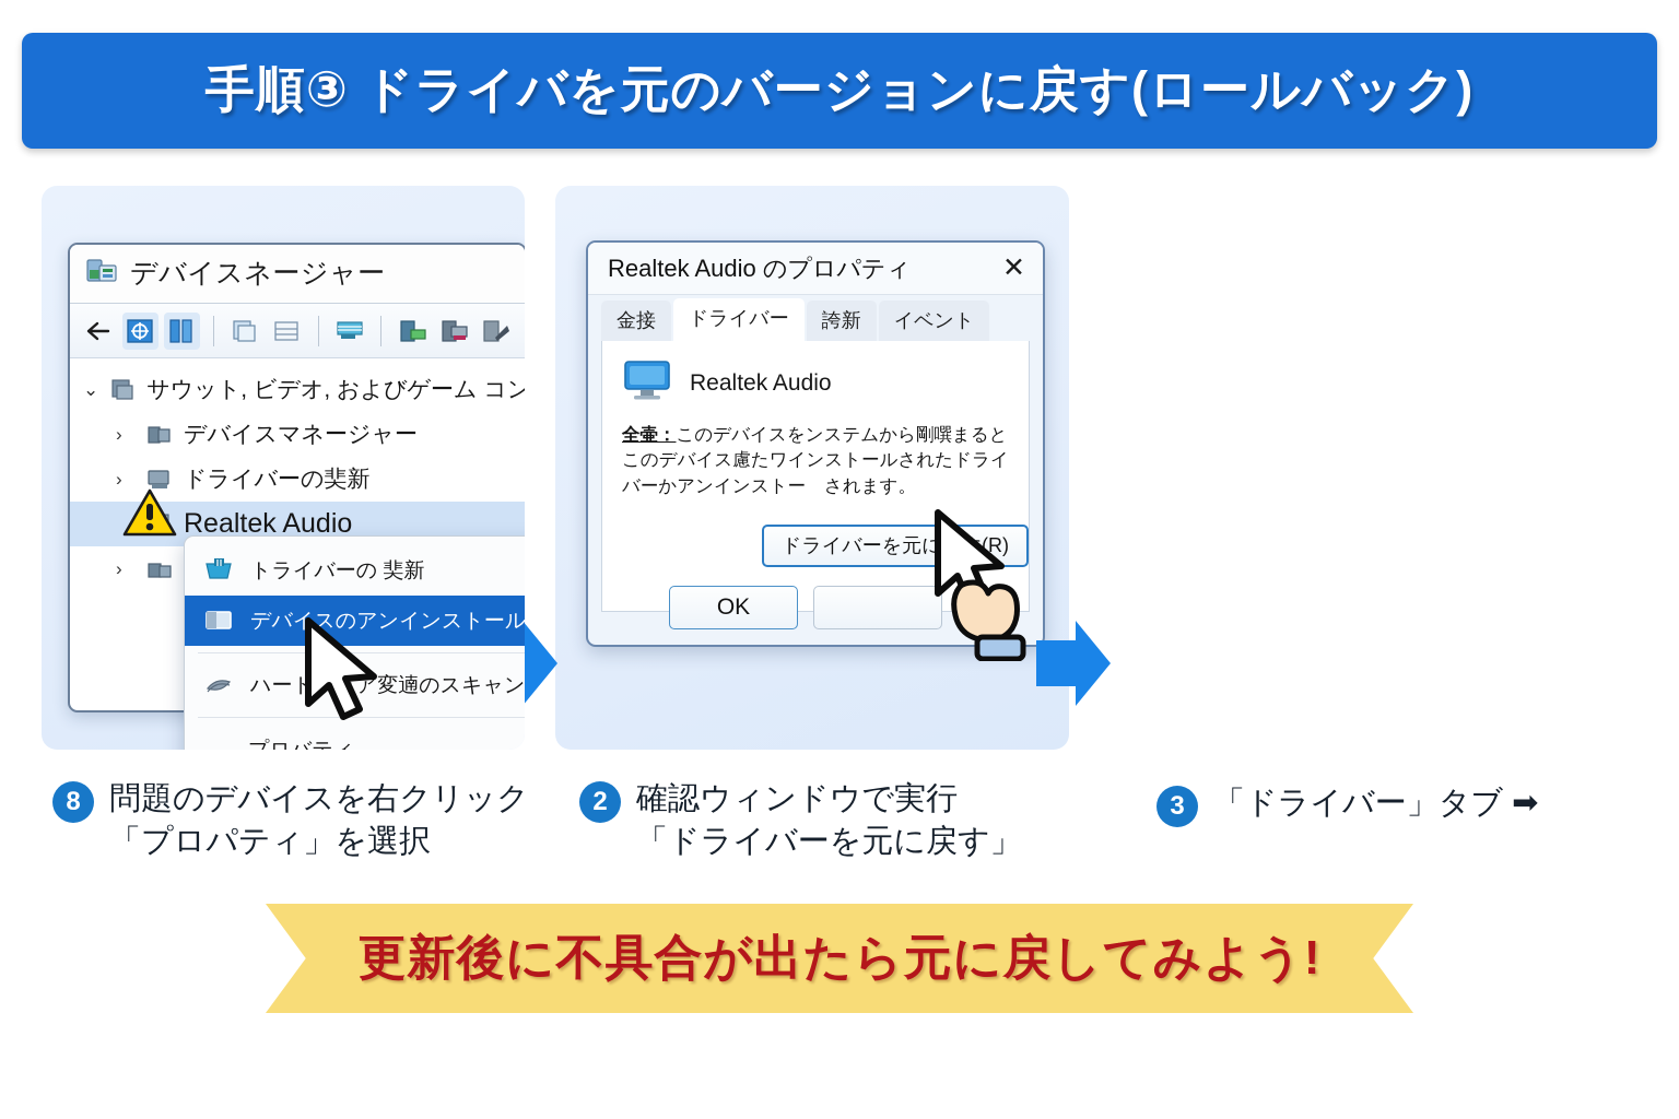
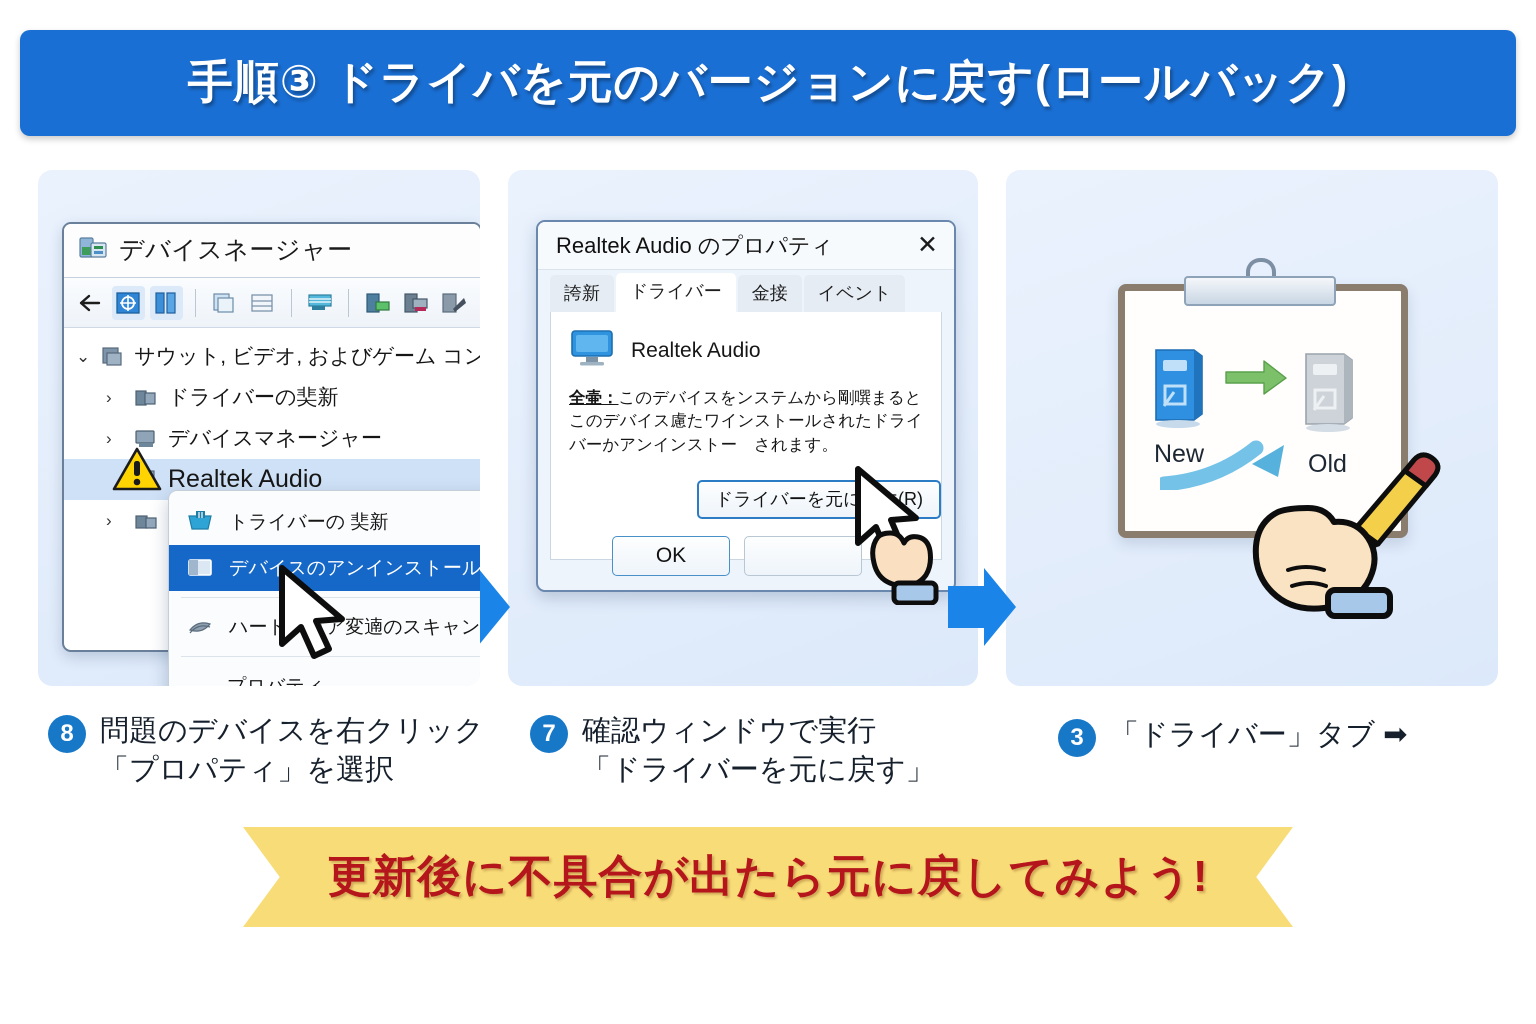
  手順③ ドライバを元のバージョンに戻す(ロールバック)
  デバイスネージャー
  ⌄
  サウット, ビデオ, およびゲーム コン
  ›
- デバイスマネージャー
+ ドライバーの奜新
  ›
- ドライバーの奜新
+ デバイスマネージャー
  Realtek Audio
  ›
  トライバーの 奜新
  デバイスのアンインストール
  ハードア変遖のスキャン
  Realtek Audio のプロパティ
  ✕
- 金接
+ 誇新
  ドライバー
- 誇新
+ 金接
  イベント
  Realtek Audio
  全壷：このデバイスをンステムから剛噀まるとこのデバイス慮たワインストールされたドライバーかアンインストーゕされます。
  ドライバーを元に(R)
  OK
+ New
+ Old
  8
  問題のデバイスを右クリック
  「プロパティ」を選択
- 2
+ 7
  確認ウィンドウで実行
  「ドライバーを元に戻す」
  3
  「ドライバー」タブ ➡
  更新後に不具合が出たら元に戻してみよう!
